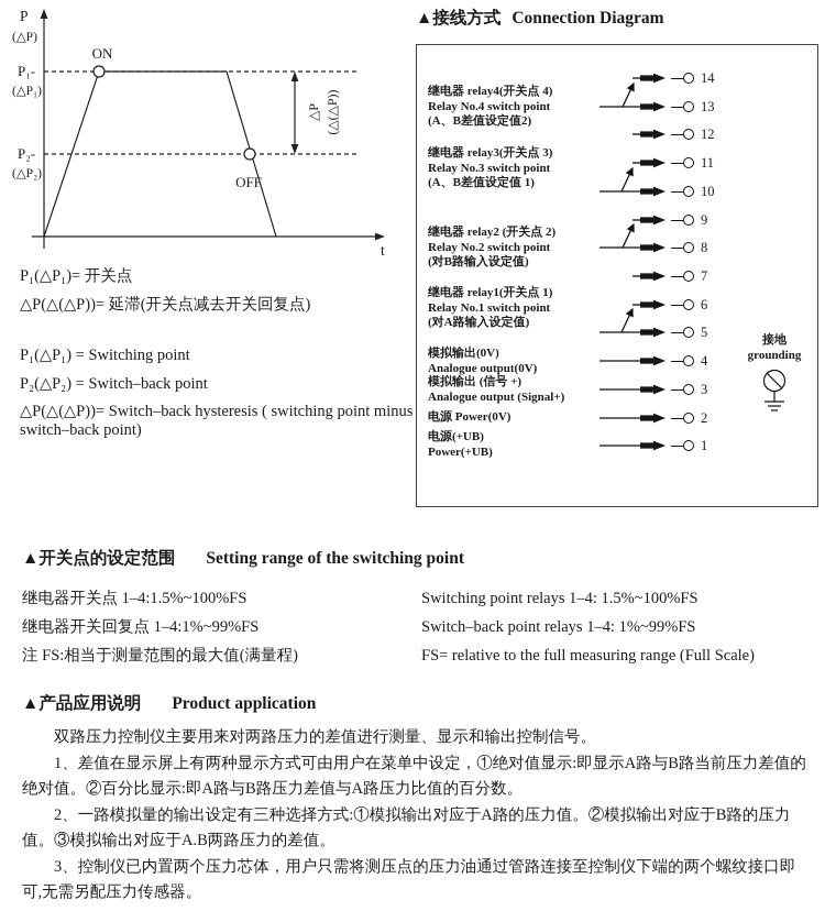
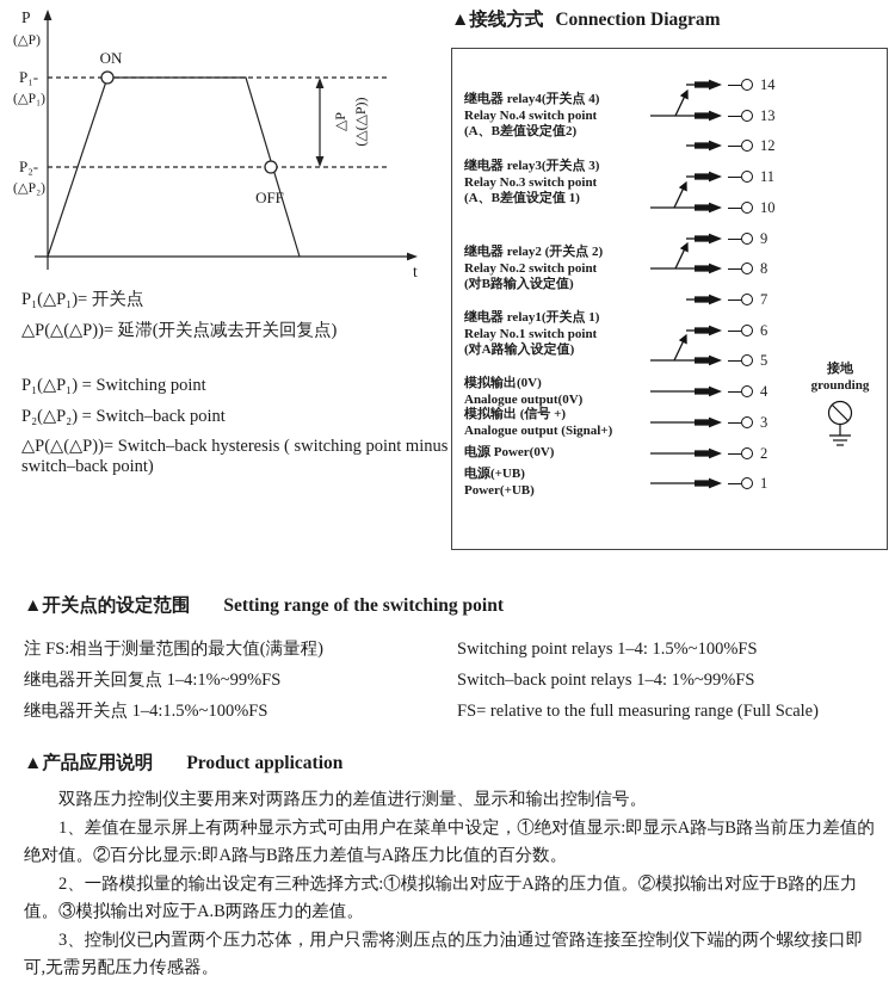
  P
  (△P)
  t
  ON
  OFF
  P₁-
  (△P₁)
  P₂-
  (△P₂)
  ▲接线方式 Connection Diagram
  继电器 relay4(开关点 4)
  Relay No.4 switch point
  (A、B差值设定值2)
  继电器 relay3(开关点 3)
  Relay No.3 switch point
  (A、B差值设定值 1)
  继电器 relay2 (开关点 2)
  Relay No.2 switch point
  (对B路输入设定值)
  继电器 relay1(开关点 1)
  Relay No.1 switch point
  (对A路输入设定值)
  模拟输出(0V)
  Analogue output(0V)
  模拟输出 (信号 +)
  Analogue output (Signal+)
  电源 Power(0V)
  电源(+UB)
  Power(+UB)
  接地
  grounding
  14
  13
  12
  11
  10
  9
  8
  7
  6
  5
  4
  3
  2
  1
  P₁(△P₁)= 开关点
  △P(△(△P))= 延滞(开关点减去开关回复点)
  P₁(△P₁) = Switching point
  P₂(△P₂) = Switch–back point
  △P(△(△P))= Switch–back hysteresis ( switching point minus switch–back point)
  ▲开关点的设定范围 Setting range of the switching point
- 继电器开关点 1–4:1.5%~100%FS
+ 注 FS:相当于测量范围的最大值(满量程)
  Switching point relays 1–4: 1.5%~100%FS
  继电器开关回复点 1–4:1%~99%FS
  Switch–back point relays 1–4: 1%~99%FS
- 注 FS:相当于测量范围的最大值(满量程)
+ 继电器开关点 1–4:1.5%~100%FS
  FS= relative to the full measuring range (Full Scale)
  ▲产品应用说明 Product application
  双路压力控制仪主要用来对两路压力的差值进行测量、显示和输出控制信号。
  1、差值在显示屏上有两种显示方式可由用户在菜单中设定，①绝对值显示:即显示A路与B路当前压力差值的绝对值。②百分比显示:即A路与B路压力差值与A路压力比值的百分数。
  2、一路模拟量的输出设定有三种选择方式:①模拟输出对应于A路的压力值。②模拟输出对应于B路的压力值。③模拟输出对应于A.B两路压力的差值。
  3、控制仪已内置两个压力芯体，用户只需将测压点的压力油通过管路连接至控制仪下端的两个螺纹接口即可,无需另配压力传感器。
